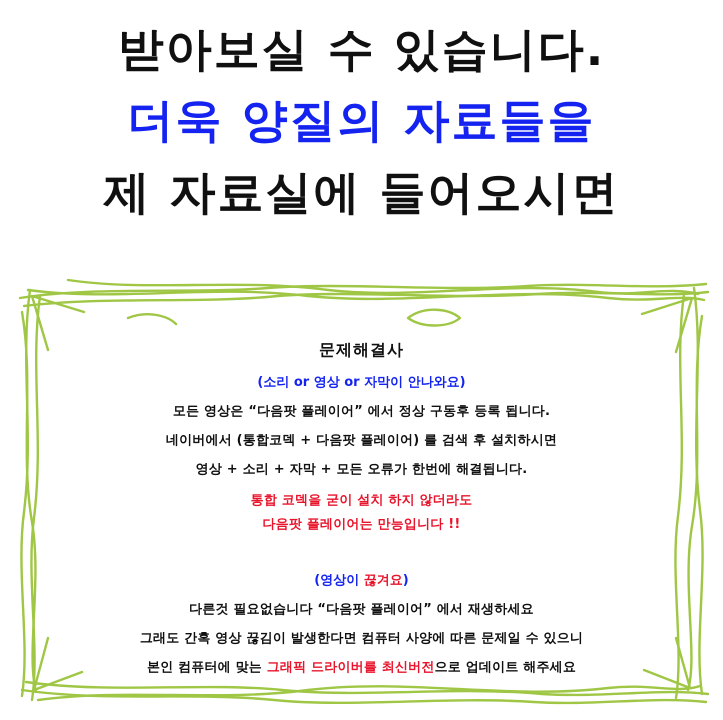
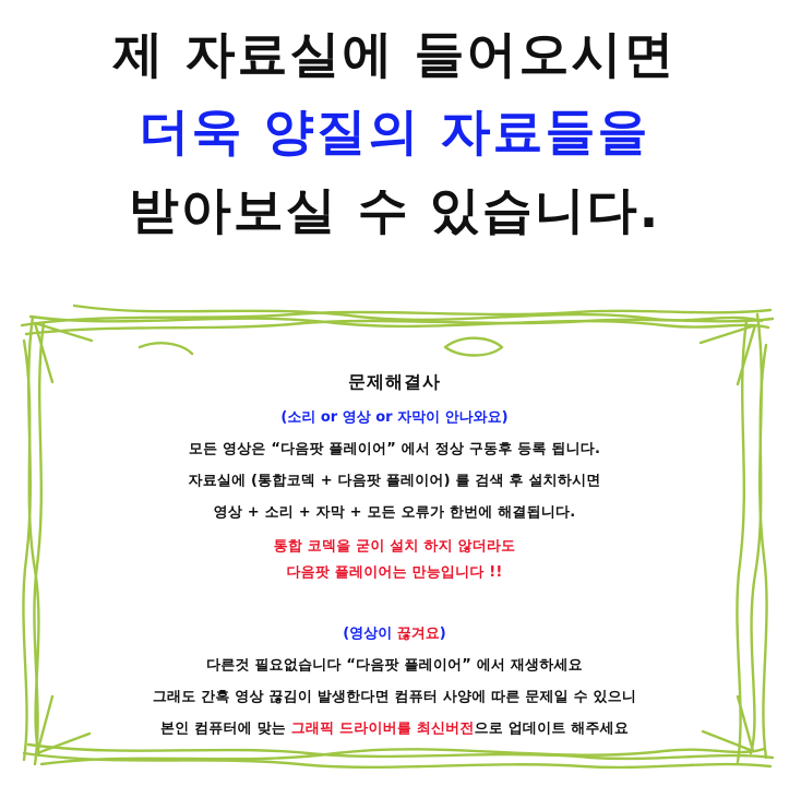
- 받아보실 수 있습니다.
+ 제 자료실에 들어오시면
  더욱 양질의 자료들을
- 제 자료실에 들어오시면
+ 받아보실 수 있습니다.
  문제해결사
  (소리 or 영상 or 자막이 안나와요)
  모든 영상은 “다음팟 플레이어” 에서 정상 구동후 등록 됩니다.
- 네이버에서 (통합코덱 + 다음팟 플레이어) 를 검색 후 설치하시면
+ 자료실에 (통합코덱 + 다음팟 플레이어) 를 검색 후 설치하시면
  영상 + 소리 + 자막 + 모든 오류가 한번에 해결됩니다.
  통합 코덱을 굳이 설치 하지 않더라도
  다음팟 플레이어는 만능입니다 !!
  (영상이 끊겨요)
  다른것 필요없습니다 “다음팟 플레이어” 에서 재생하세요
  그래도 간혹 영상 끊김이 발생한다면 컴퓨터 사양에 따른 문제일 수 있으니
  본인 컴퓨터에 맞는 그래픽 드라이버를 최신버전으로 업데이트 해주세요
